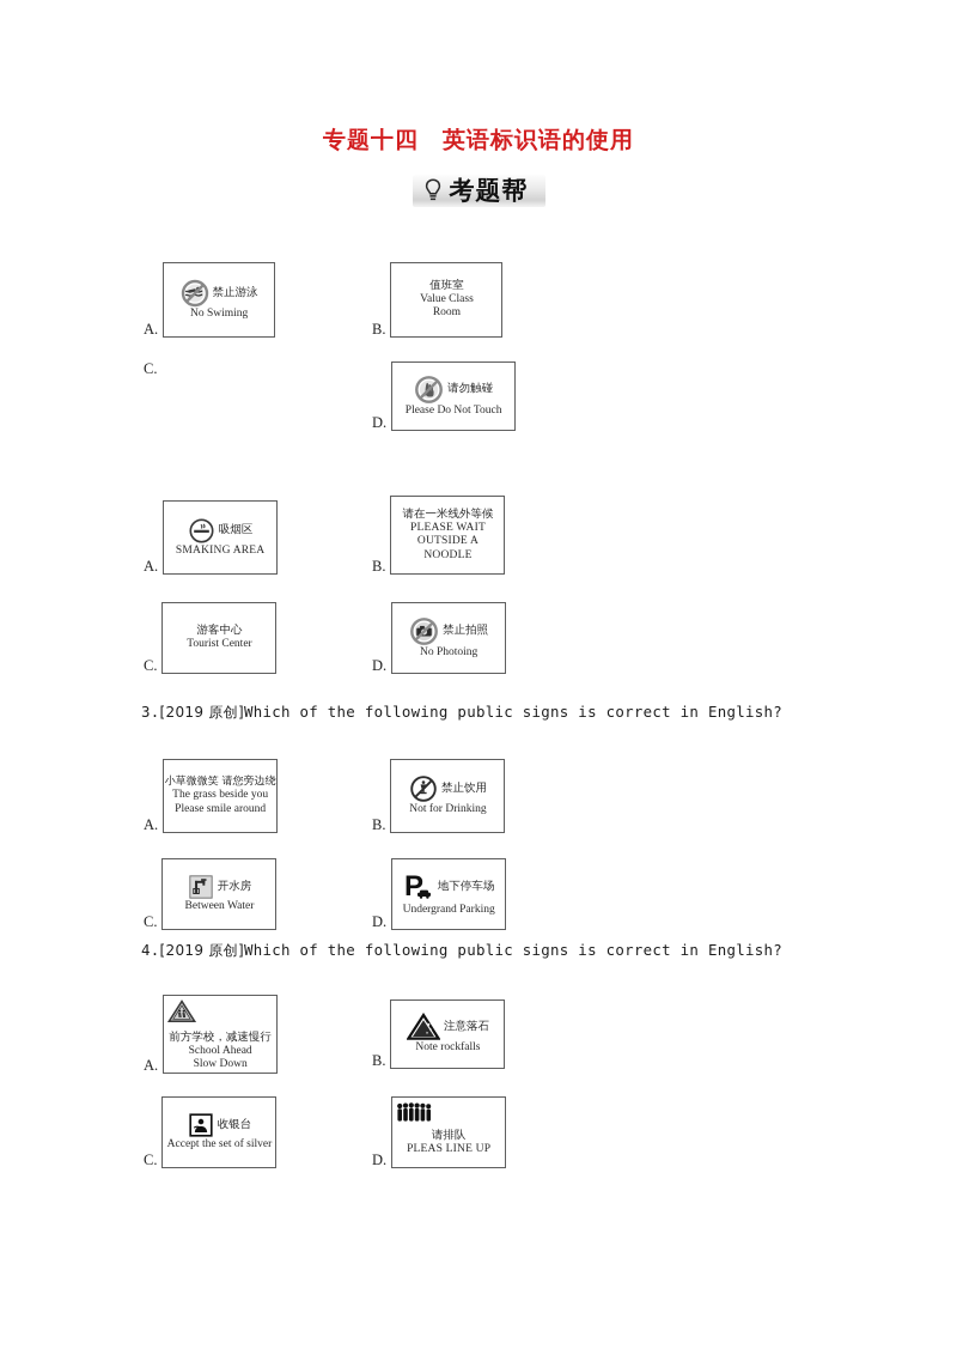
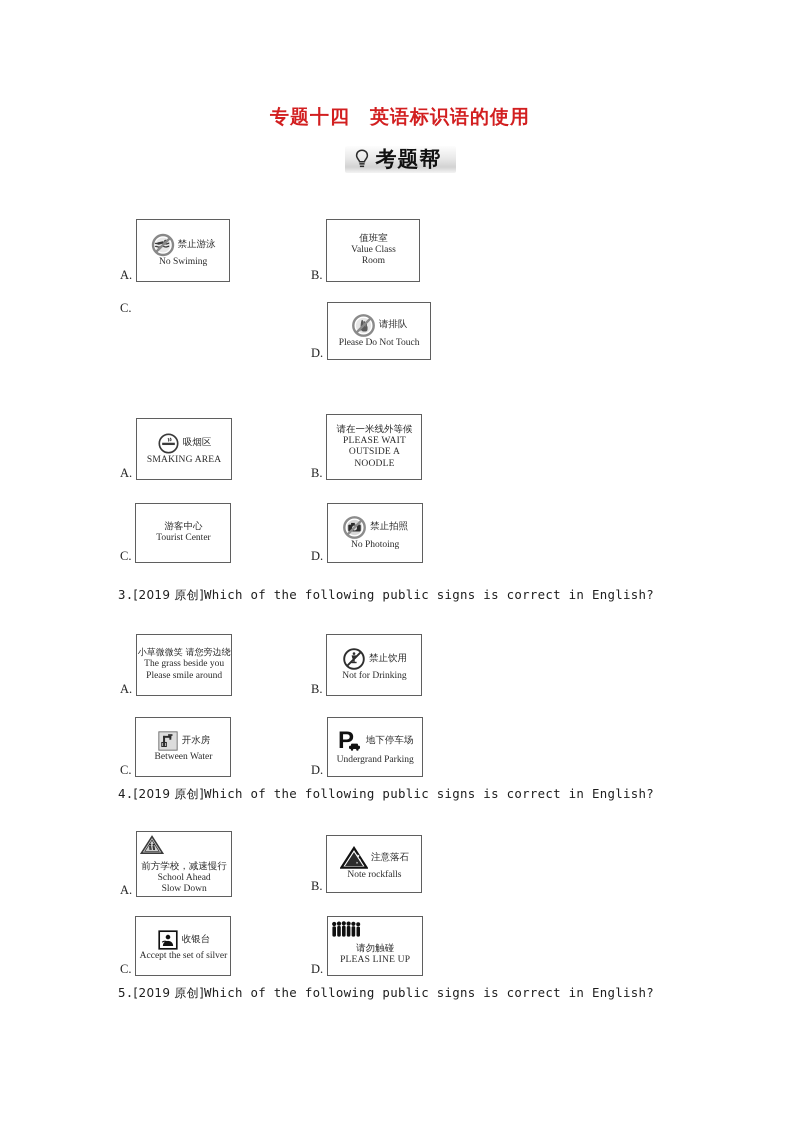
  专题十四 英语标识语的使用
  考题帮
  A.
  禁止游泳
  No Swiming
  B.
  值班室
  Value Class
  Room
  C.
  D.
- 请勿触碰
+ 请排队
  Please Do Not Touch
  A.
  吸烟区
  SMAKING AREA
  B.
  请在一米线外等候
  PLEASE WAIT
  OUTSIDE A
  NOODLE
  C.
  游客中心
  Tourist Center
  D.
  禁止拍照
  No Photoing
  3.[2019 原创]Which of the following public signs is correct in English?
  A.
  小草微微笑 请您旁边绕
  The grass beside you
  Please smile around
  B.
  禁止饮用
  Not for Drinking
  C.
  开水房
  Between Water
  D.
  P
  地下停车场
  Undergrand Parking
  4.[2019 原创]Which of the following public signs is correct in English?
  A.
  前方学校，减速慢行
  School Ahead
  Slow Down
  B.
  注意落石
  Note rockfalls
  C.
  收银台
  Accept the set of silver
  D.
- 请排队
+ 请勿触碰
  PLEAS LINE UP
+ 5.[2019 原创]Which of the following public signs is correct in English?
